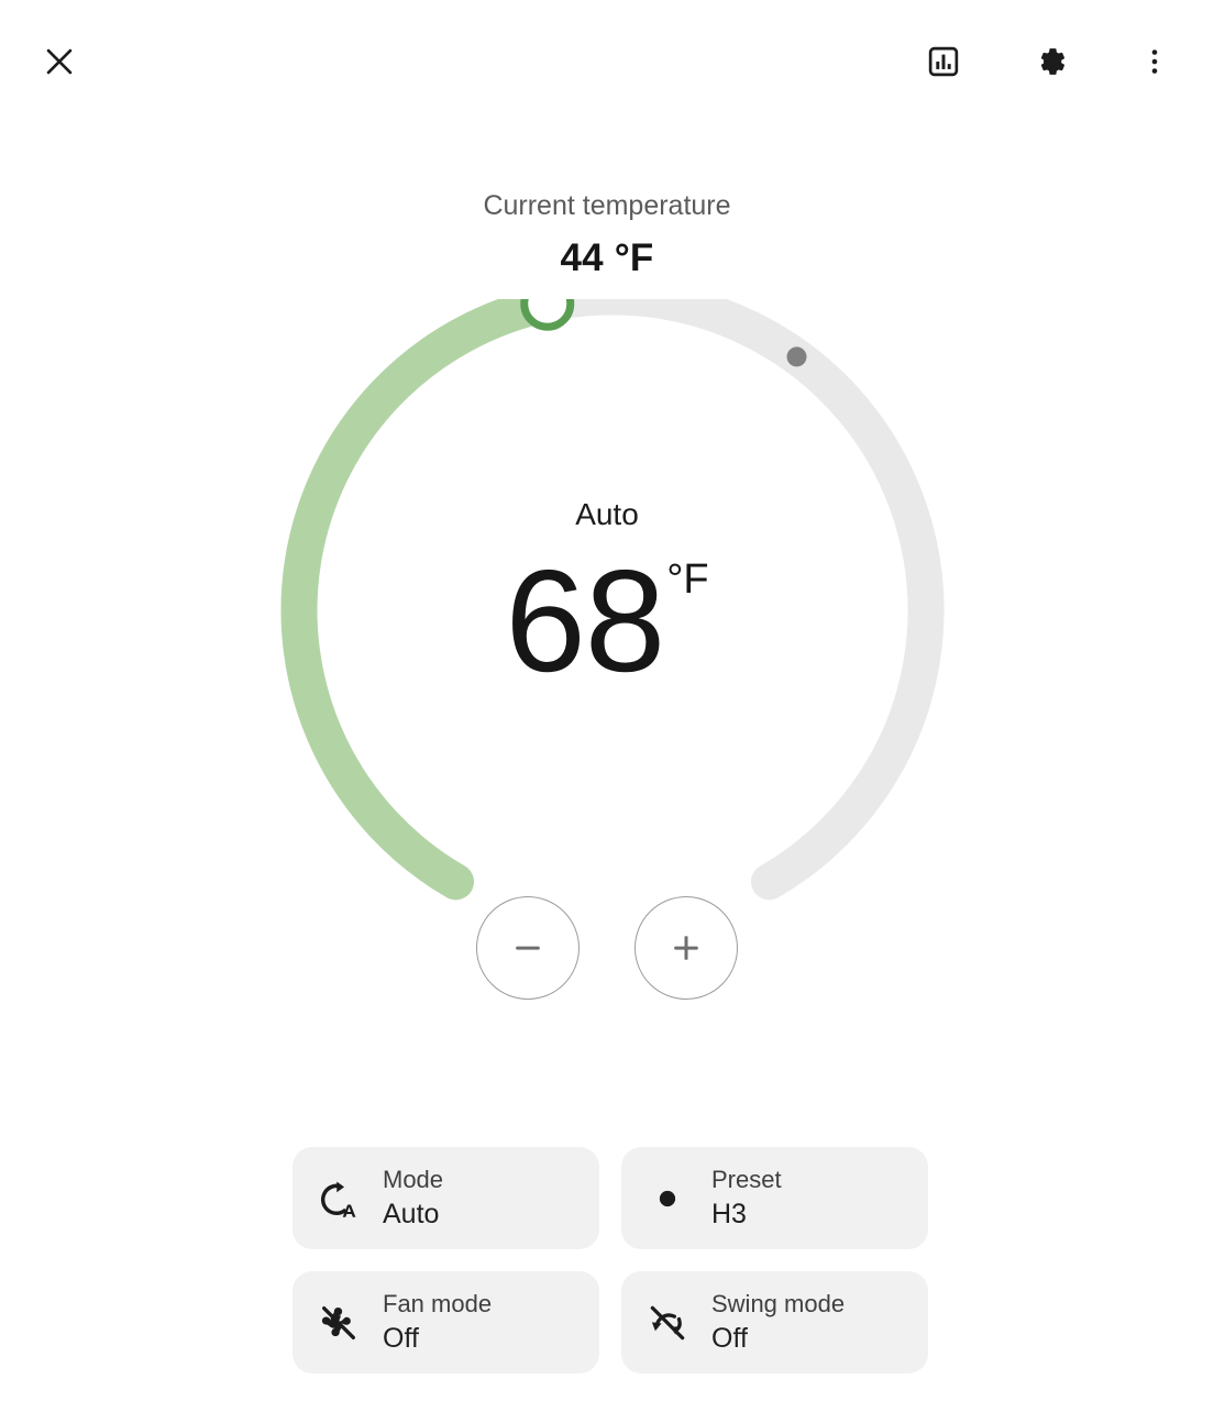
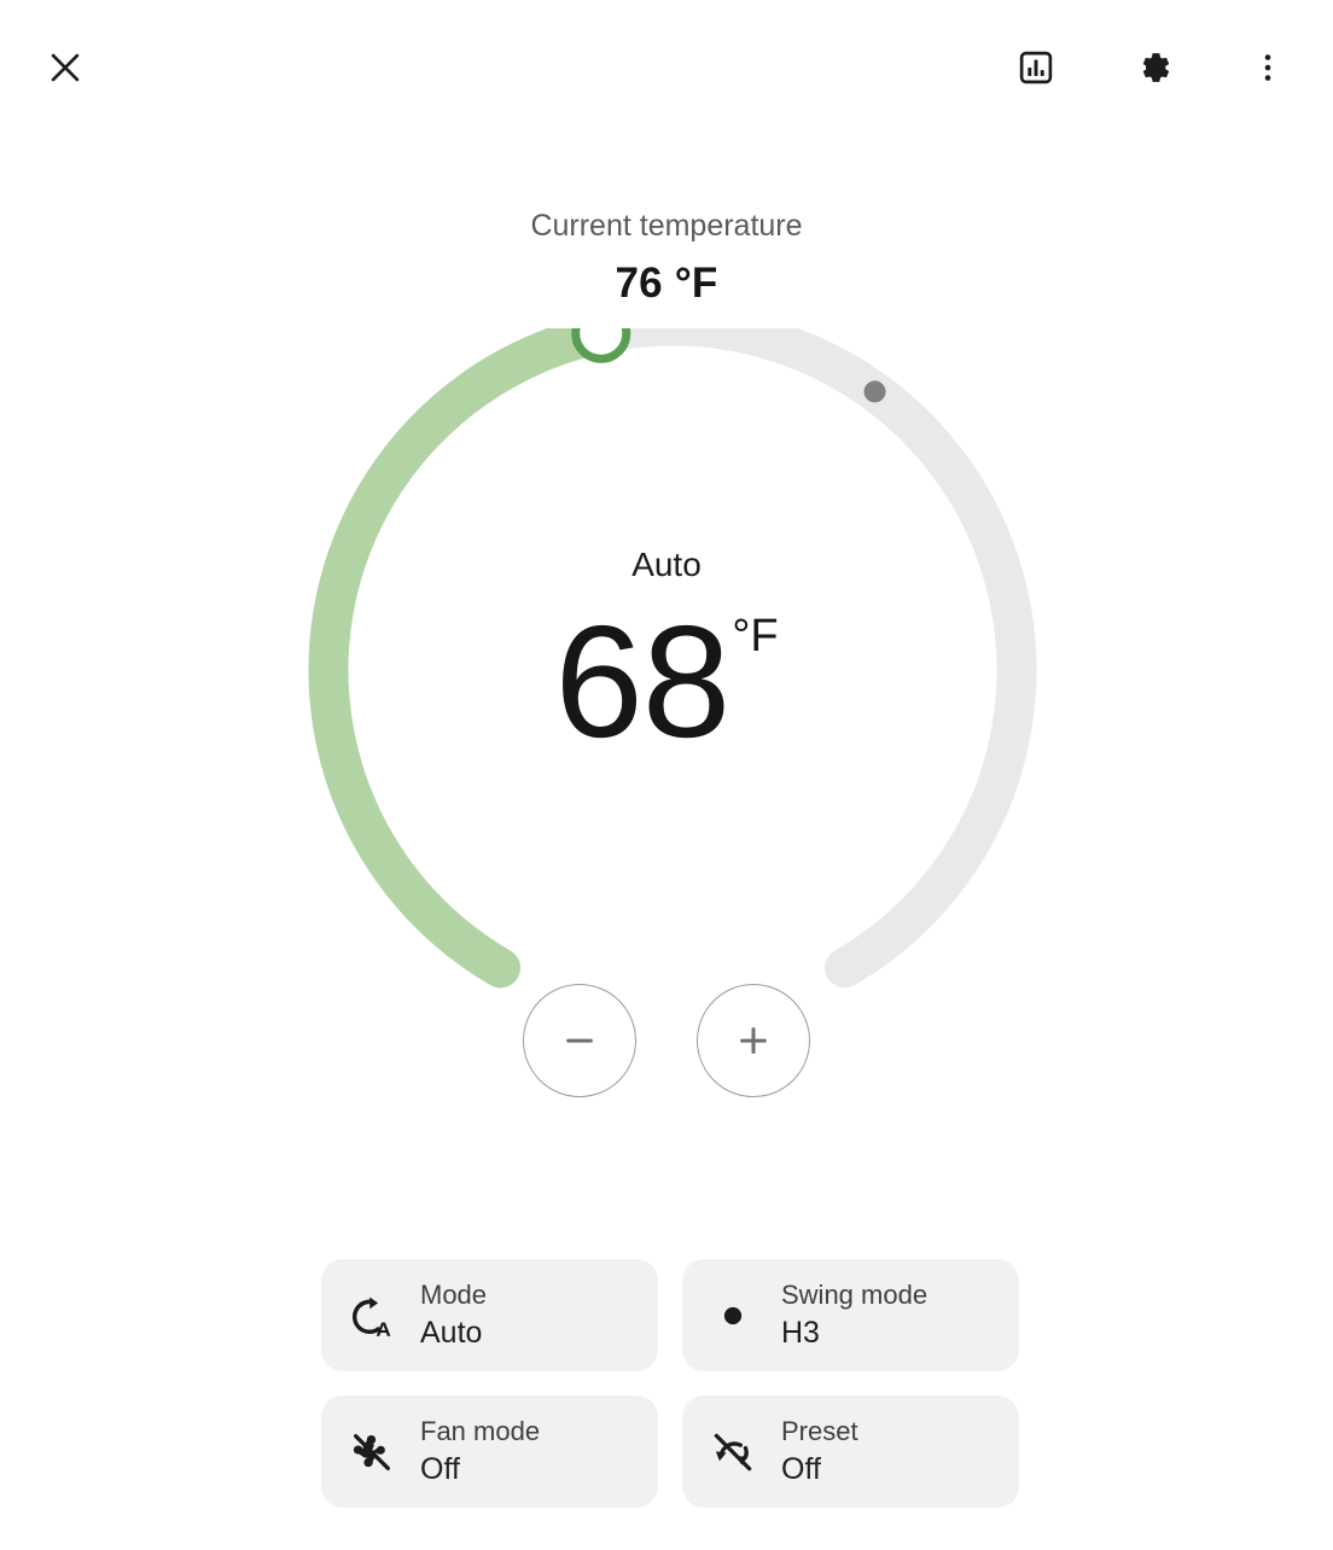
  Current temperature
- 44 °F
+ 76 °F
  Auto
  68
  °F
  Mode
  Auto
- Preset
+ Swing mode
  H3
  Fan mode
  Off
- Swing mode
+ Preset
  Off
